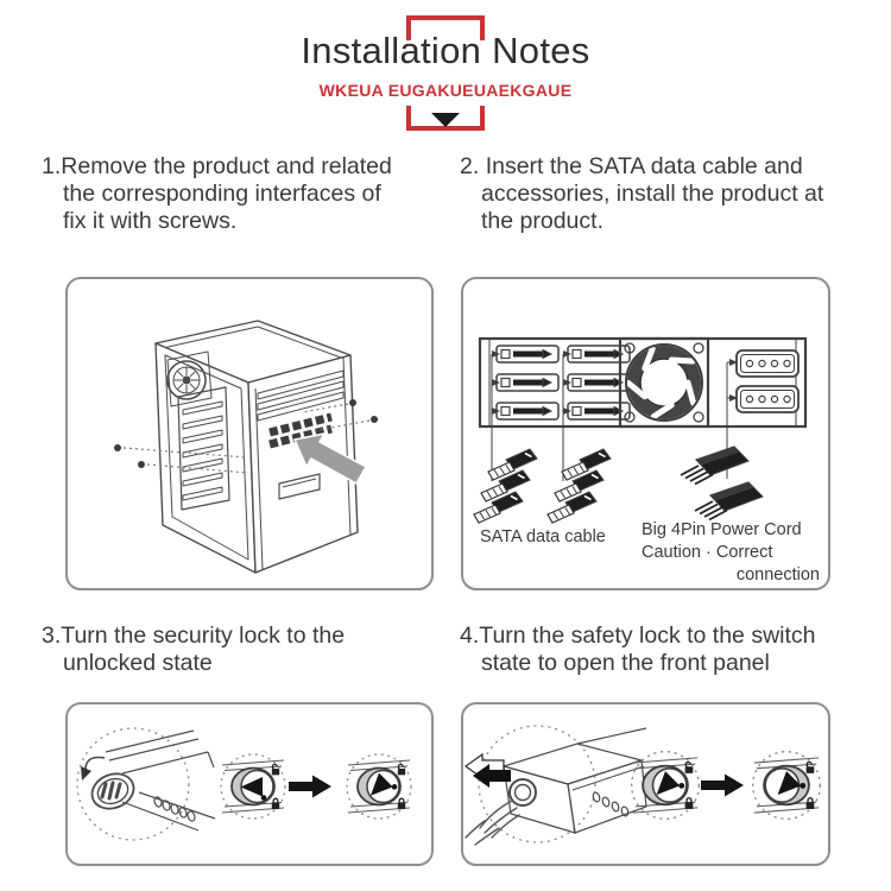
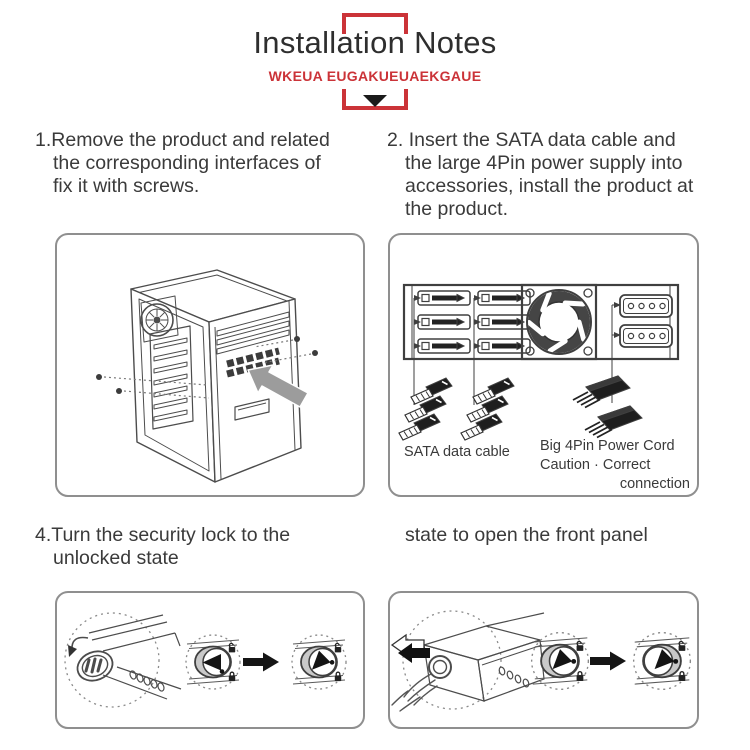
  Installation Notes
  WKEUA EUGAKUEUAEKGAUE
  1.Remove the product and related
  the corresponding interfaces of
  fix it with screws.
  2. Insert the SATA data cable and
+ the large 4Pin power supply into
  accessories, install the product at
  the product.
- 3.Turn the security lock to the
+ 4.Turn the security lock to the
  unlocked state
- 4.Turn the safety lock to the switch
  state to open the front panel
  SATA data cable
  Big 4Pin Power Cord
  Caution · Correct
  connection
